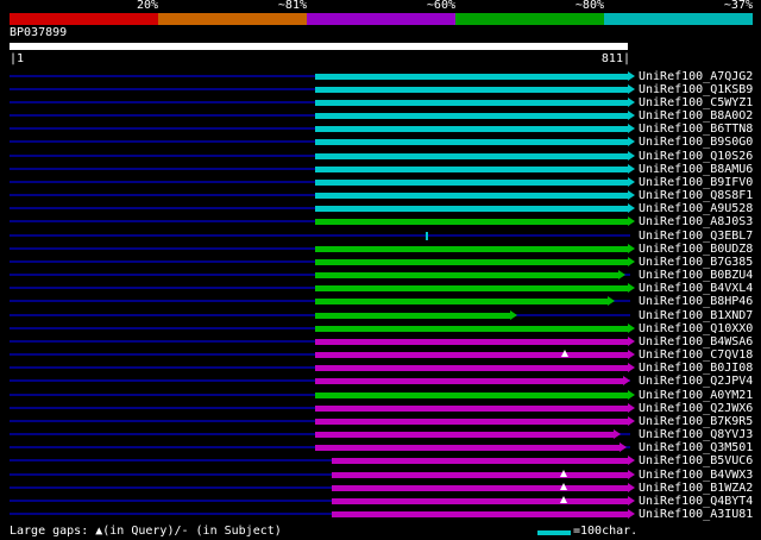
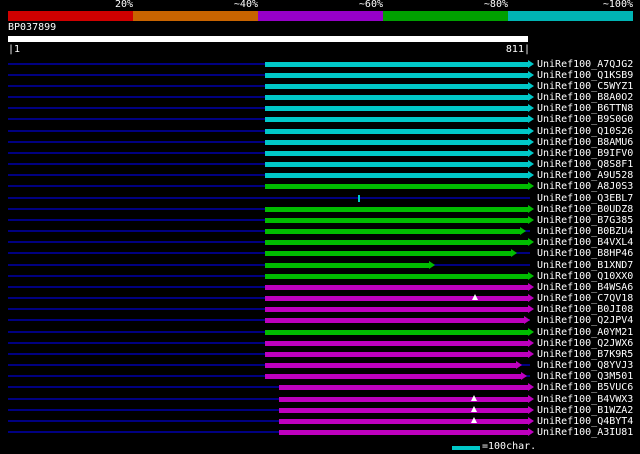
  20%
- ~81%
+ ~40%
  ~60%
  ~80%
- ~37%
+ ~100%
  BP037899
  |1
  811|
  UniRef100_A7QJG2
  UniRef100_Q1KSB9
  UniRef100_C5WYZ1
  UniRef100_B8A0O2
  UniRef100_B6TTN8
  UniRef100_B9S0G0
  UniRef100_Q10S26
  UniRef100_B8AMU6
  UniRef100_B9IFV0
  UniRef100_Q8S8F1
  UniRef100_A9U528
  UniRef100_A8J0S3
  UniRef100_Q3EBL7
  UniRef100_B0UDZ8
  UniRef100_B7G385
  UniRef100_B0BZU4
  UniRef100_B4VXL4
  UniRef100_B8HP46
  UniRef100_B1XND7
  UniRef100_Q10XX0
  UniRef100_B4WSA6
  UniRef100_C7QV18
  UniRef100_B0JI08
  UniRef100_Q2JPV4
  UniRef100_A0YM21
  UniRef100_Q2JWX6
  UniRef100_B7K9R5
  UniRef100_Q8YVJ3
  UniRef100_Q3M501
  UniRef100_B5VUC6
  UniRef100_B4VWX3
  UniRef100_B1WZA2
  UniRef100_Q4BYT4
  UniRef100_A3IU81
- Large gaps: ▲(in Query)/- (in Subject)
  =100char.
